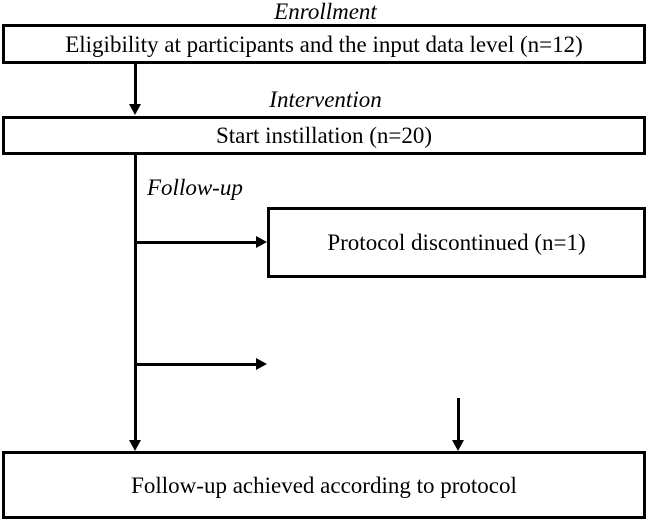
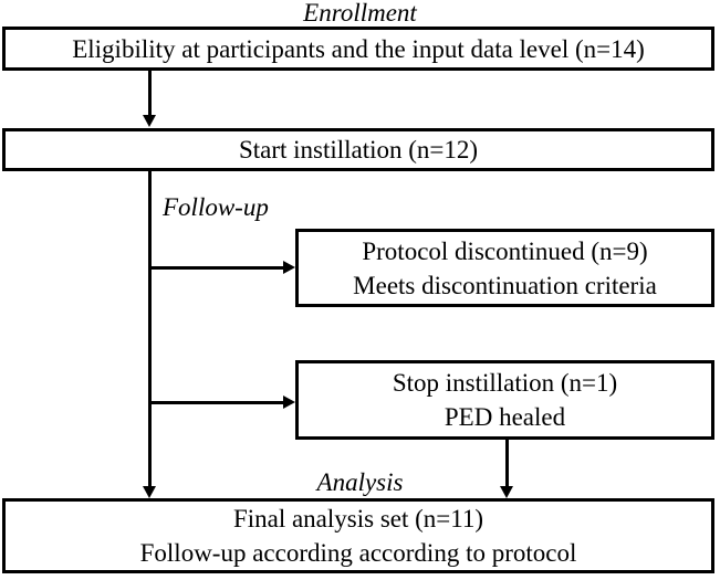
  Enrollment
- Eligibility at participants and the input data level (n=12)
+ Eligibility at participants and the input data level (n=14)
- Intervention
- Start instillation (n=20)
+ Start instillation (n=12)
  Follow-up
- Protocol discontinued (n=1)
+ Protocol discontinued (n=9)
+ Meets discontinuation criteria
+ Stop instillation (n=1)
+ PED healed
+ Analysis
+ Final analysis set (n=11)
- Follow-up achieved according to protocol
+ Follow-up according according to protocol
